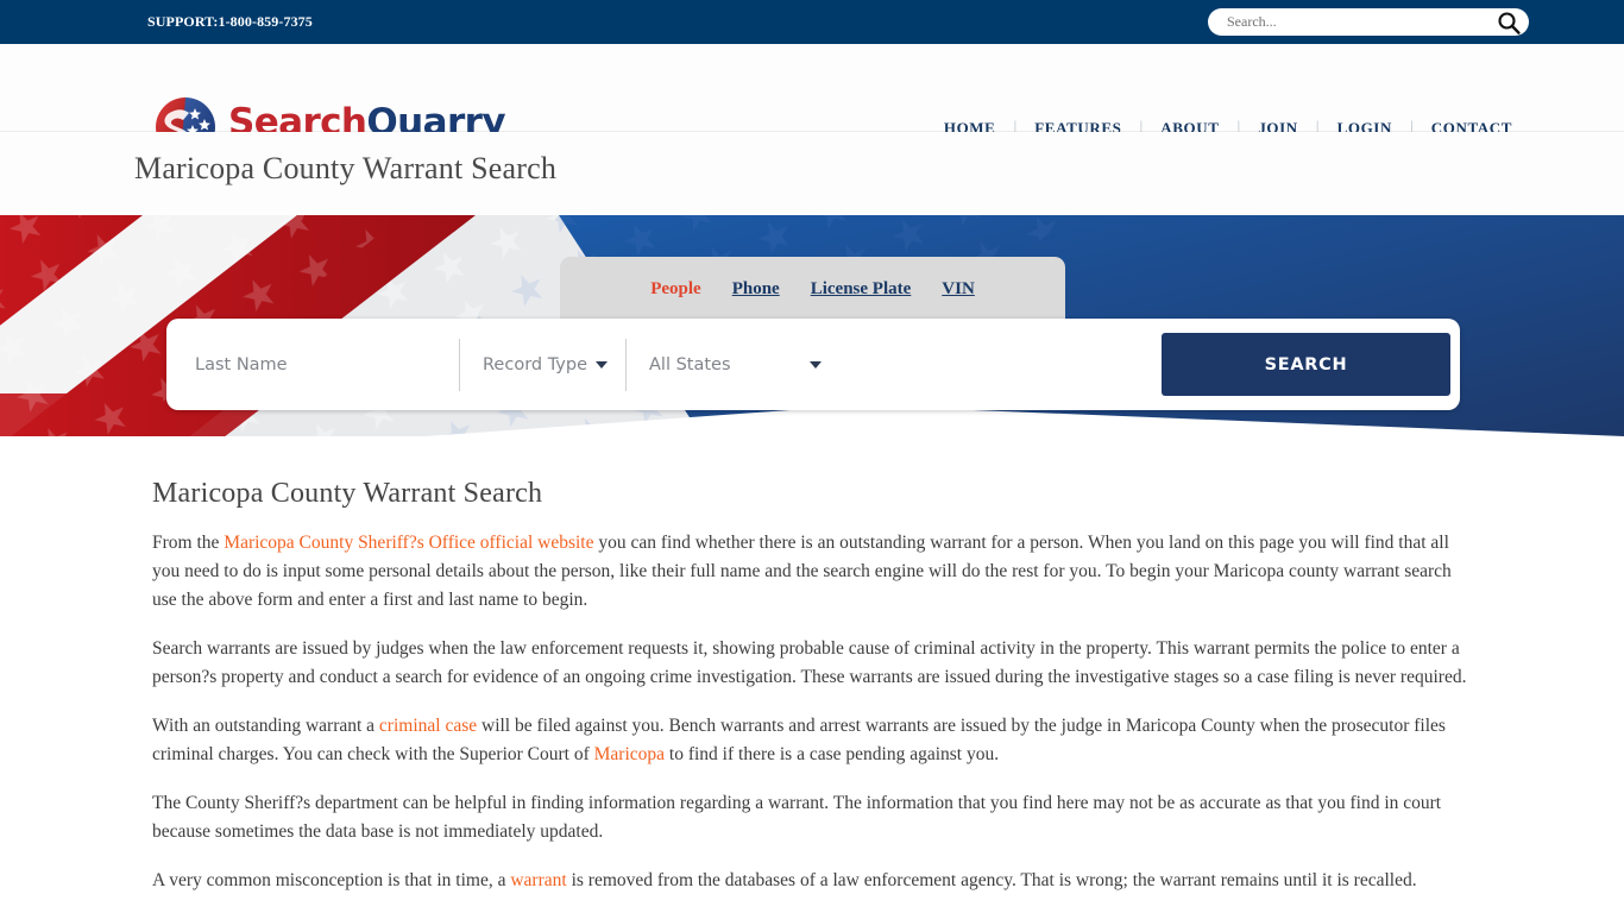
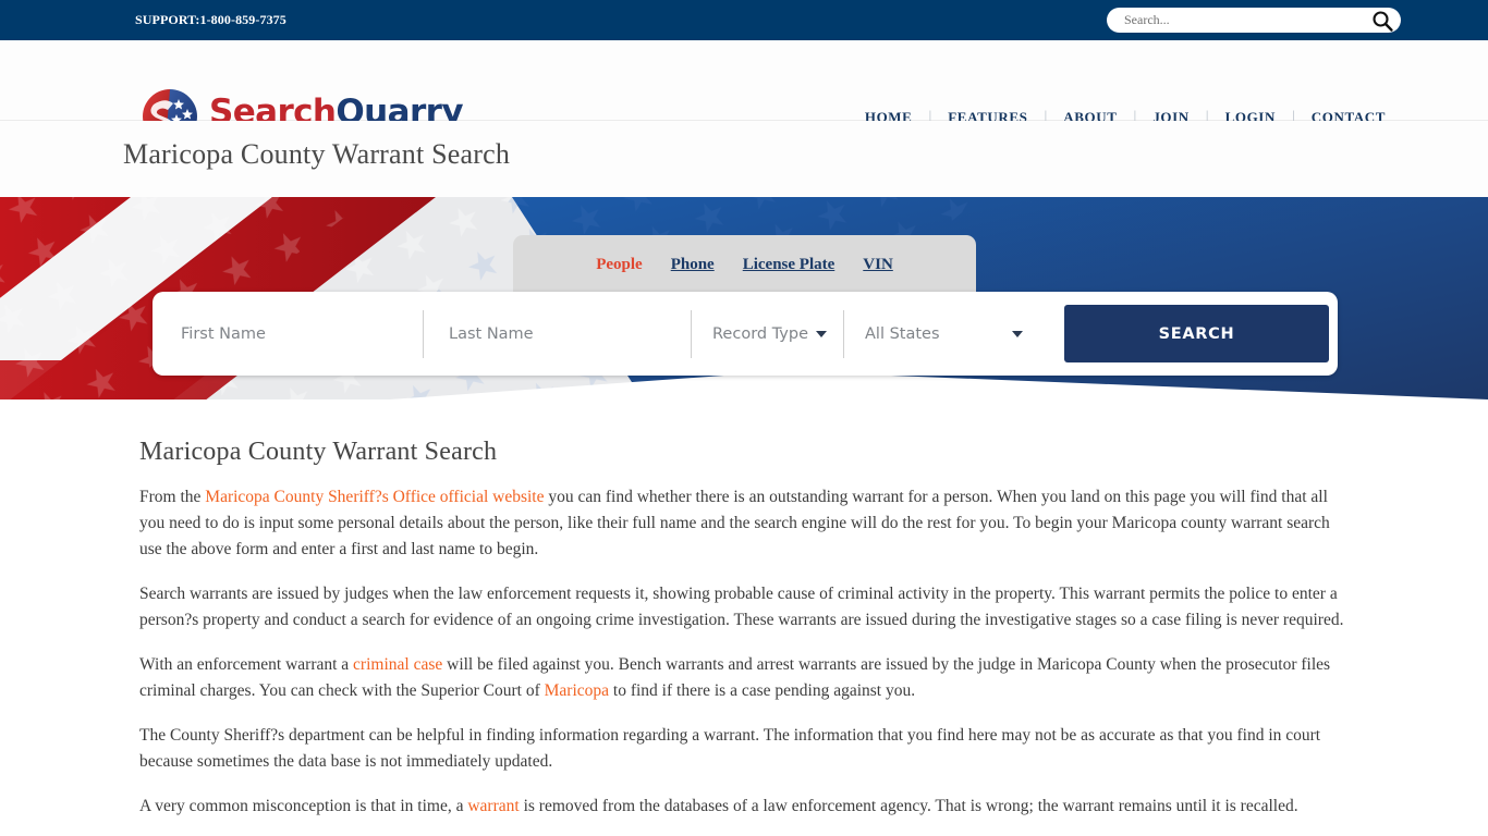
  SUPPORT:1-800-859-7375
  Search...
  SearchQuarry
  HOME
  |
  FEATURES
  |
  ABOUT
  |
  JOIN
  |
  LOGIN
  |
  CONTACT
  Maricopa County Warrant Search
  People
  Phone
  License Plate
  VIN
+ First Name
  Last Name
  Record Type
  All States
  SEARCH
  Maricopa County Warrant Search
  From the Maricopa County Sheriff?s Office official website you can find whether there is an outstanding warrant for a person. When you land on this page you will find that all you need to do is input some personal details about the person, like their full name and the search engine will do the rest for you. To begin your Maricopa county warrant search use the above form and enter a first and last name to begin.
  Search warrants are issued by judges when the law enforcement requests it, showing probable cause of criminal activity in the property. This warrant permits the police to enter a person?s property and conduct a search for evidence of an ongoing crime investigation. These warrants are issued during the investigative stages so a case filing is never required.
- With an outstanding warrant a criminal case will be filed against you. Bench warrants and arrest warrants are issued by the judge in Maricopa County when the prosecutor files criminal charges. You can check with the Superior Court of Maricopa to find if there is a case pending against you.
+ With an enforcement warrant a criminal case will be filed against you. Bench warrants and arrest warrants are issued by the judge in Maricopa County when the prosecutor files criminal charges. You can check with the Superior Court of Maricopa to find if there is a case pending against you.
  The County Sheriff?s department can be helpful in finding information regarding a warrant. The information that you find here may not be as accurate as that you find in court because sometimes the data base is not immediately updated.
  A very common misconception is that in time, a warrant is removed from the databases of a law enforcement agency. That is wrong; the warrant remains until it is recalled.
